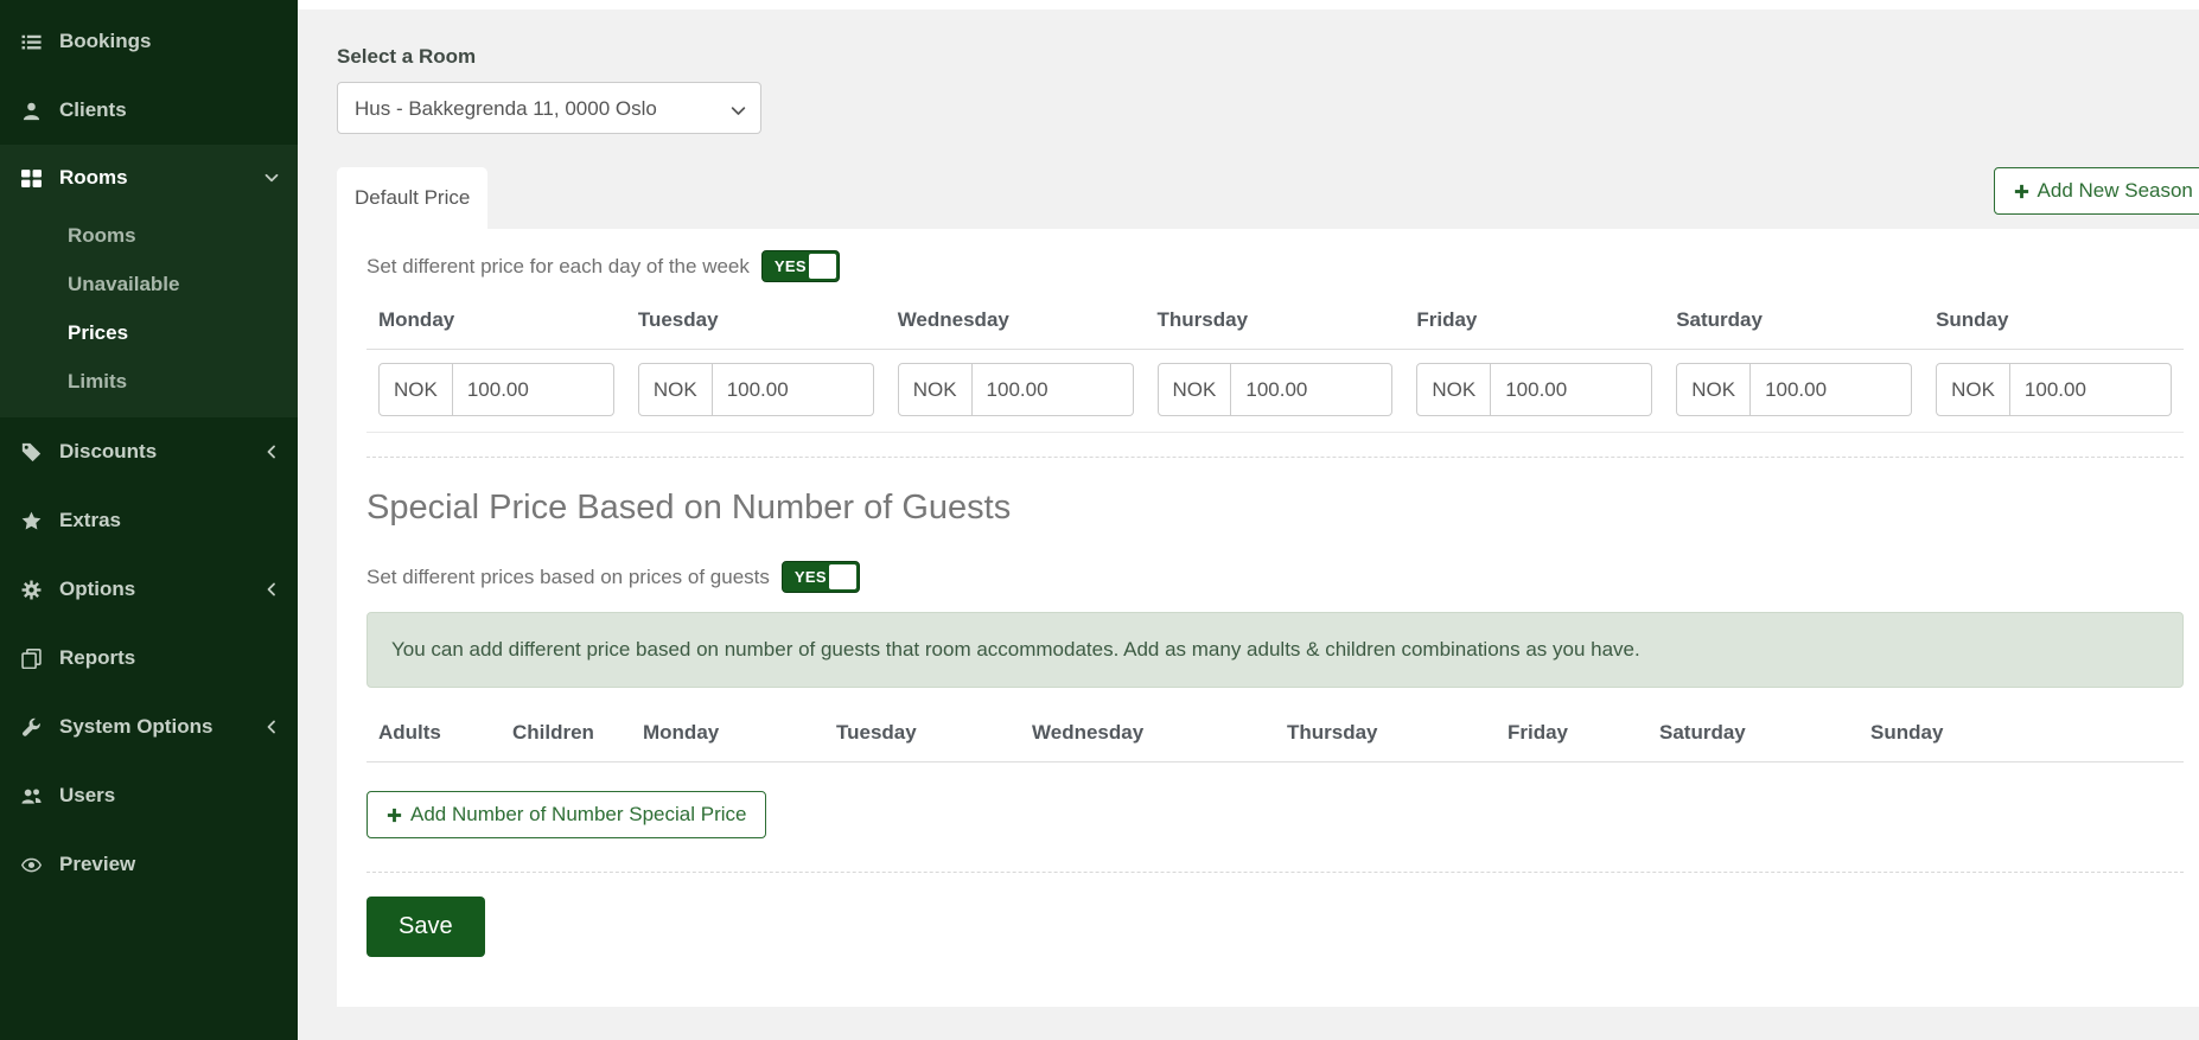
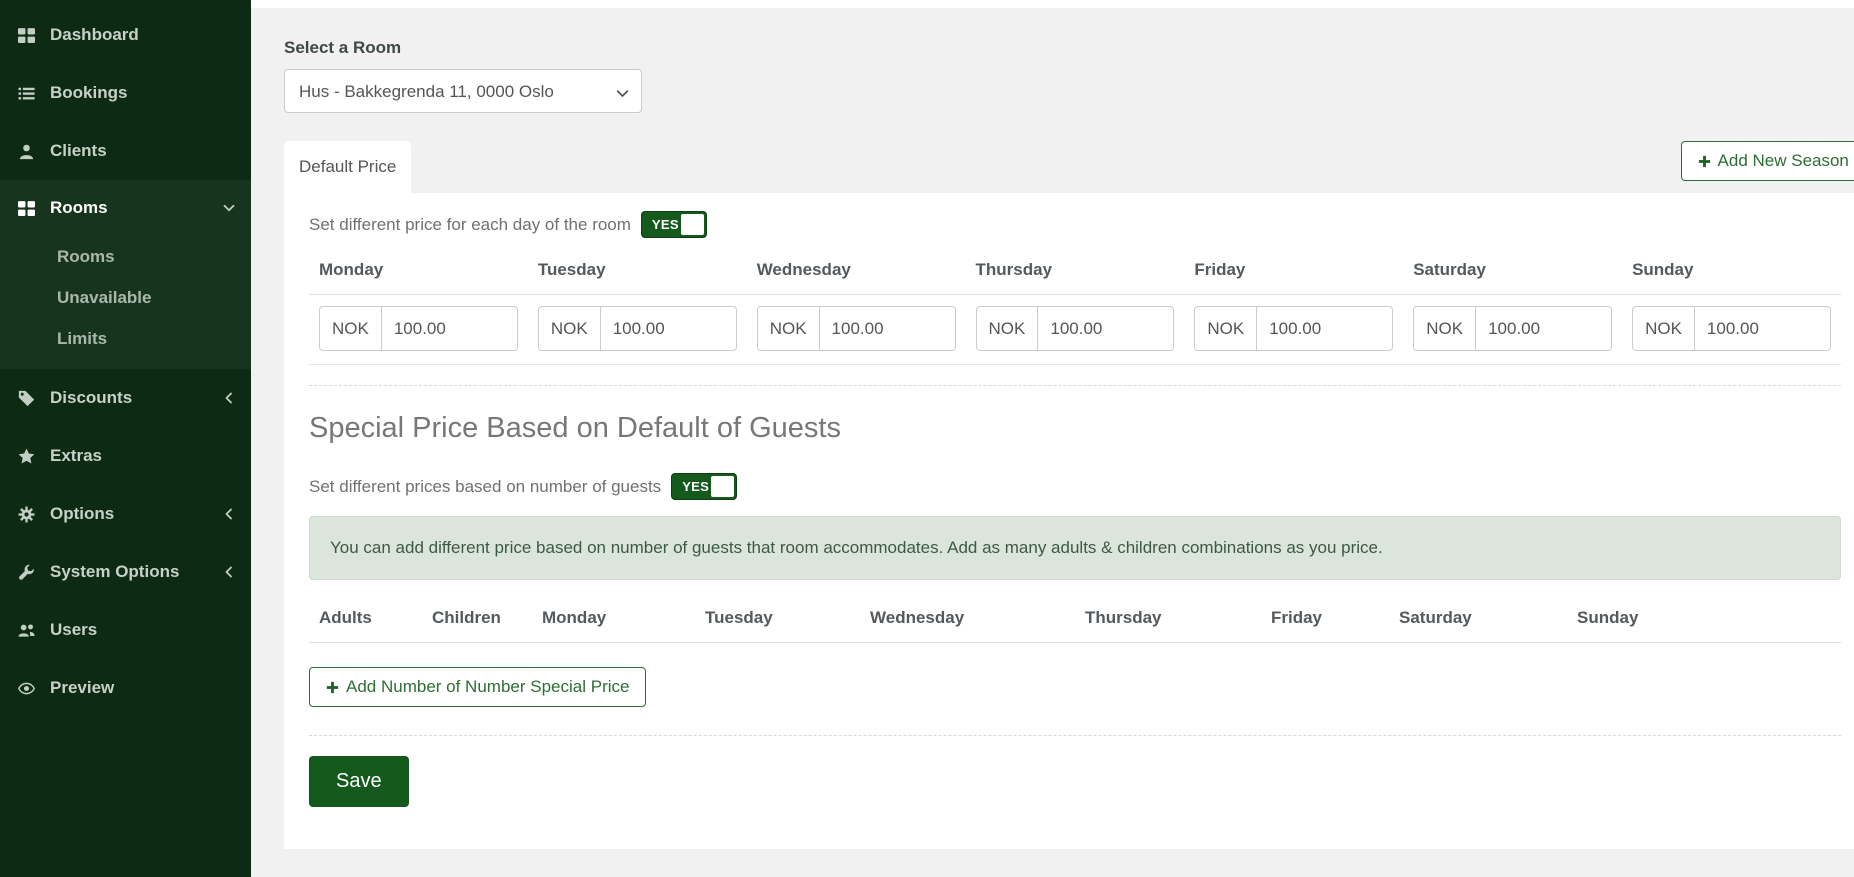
+ Dashboard
  Bookings
  Clients
  Rooms
  Rooms
  Unavailable
- Prices
  Limits
  Discounts
  Extras
  Options
- Reports
  System Options
  Users
  Preview
  Select a Room
  Hus - Bakkegrenda 11, 0000 Oslo
  Default Price
  Add New Season
- Set different price for each day of the week
+ Set different price for each day of the room
  YES
  Monday
  NOK
  100.00
  Tuesday
  NOK
  100.00
  Wednesday
  NOK
  100.00
  Thursday
  NOK
  100.00
  Friday
  NOK
  100.00
  Saturday
  NOK
  100.00
  Sunday
  NOK
  100.00
- Special Price Based on Number of Guests
+ Special Price Based on Default of Guests
- Set different prices based on prices of guests
+ Set different prices based on number of guests
  YES
- You can add different price based on number of guests that room accommodates. Add as many adults & children combinations as you have.
+ You can add different price based on number of guests that room accommodates. Add as many adults & children combinations as you price.
  Adults
  Children
  Monday
  Tuesday
  Wednesday
  Thursday
  Friday
  Saturday
  Sunday
  Add Number of Number Special Price
  Save
